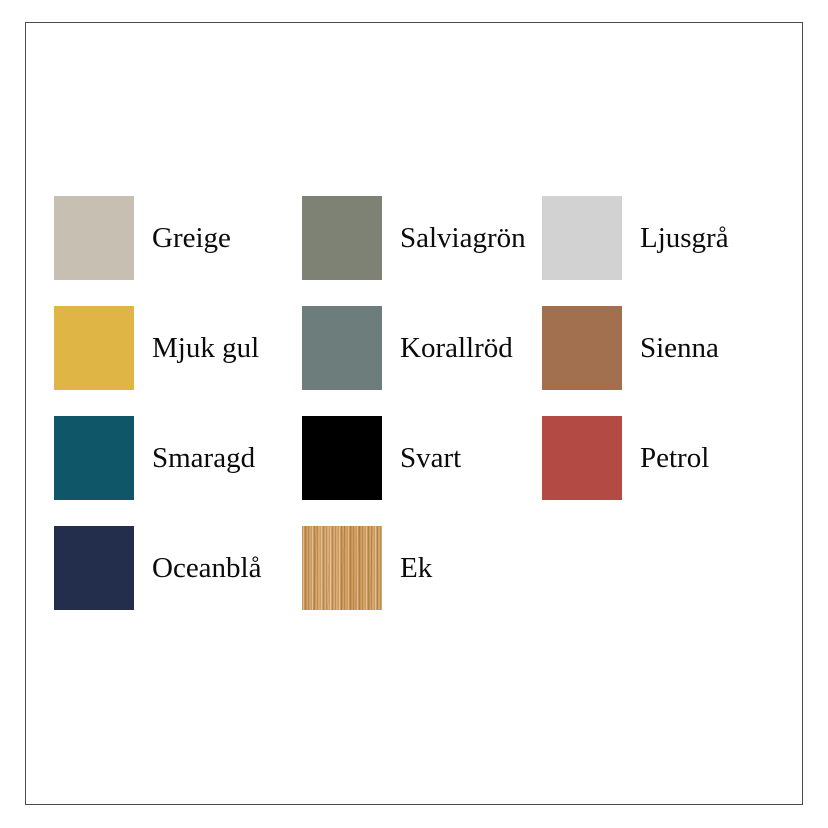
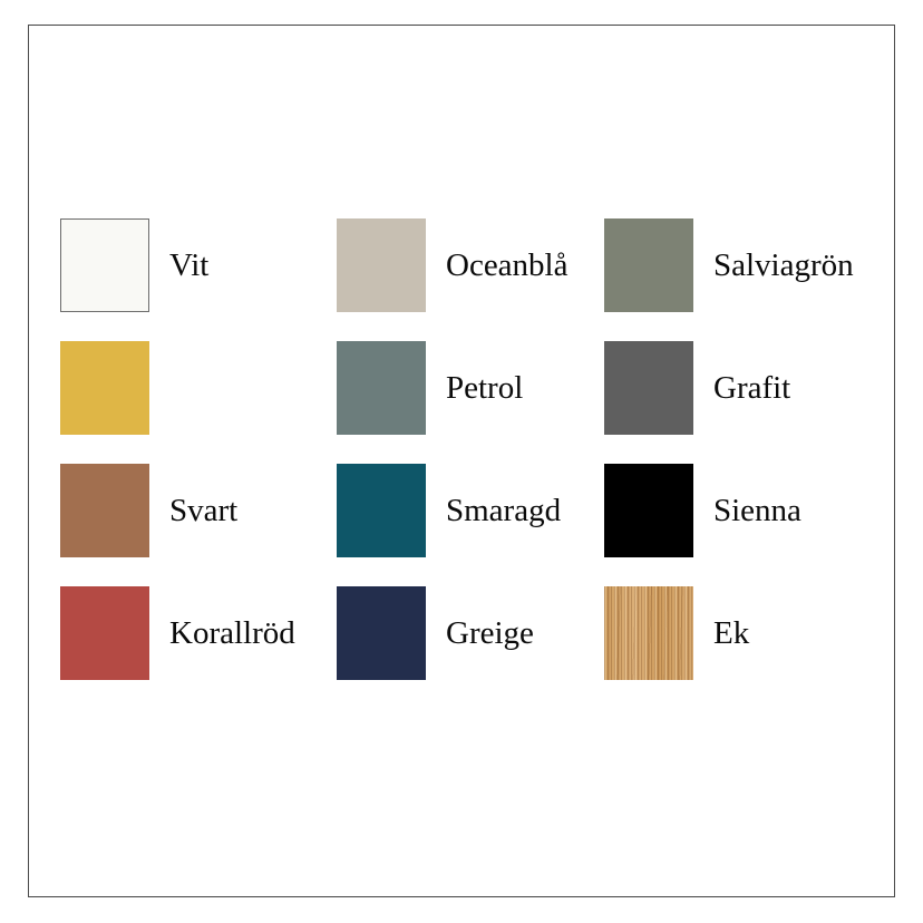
+ Vit
- Greige
+ Oceanblå
  Salviagrön
- Ljusgrå
- Mjuk gul
- Korallröd
+ Petrol
+ Grafit
- Sienna
+ Svart
  Smaragd
- Svart
+ Sienna
- Petrol
+ Korallröd
- Oceanblå
+ Greige
  Ek
